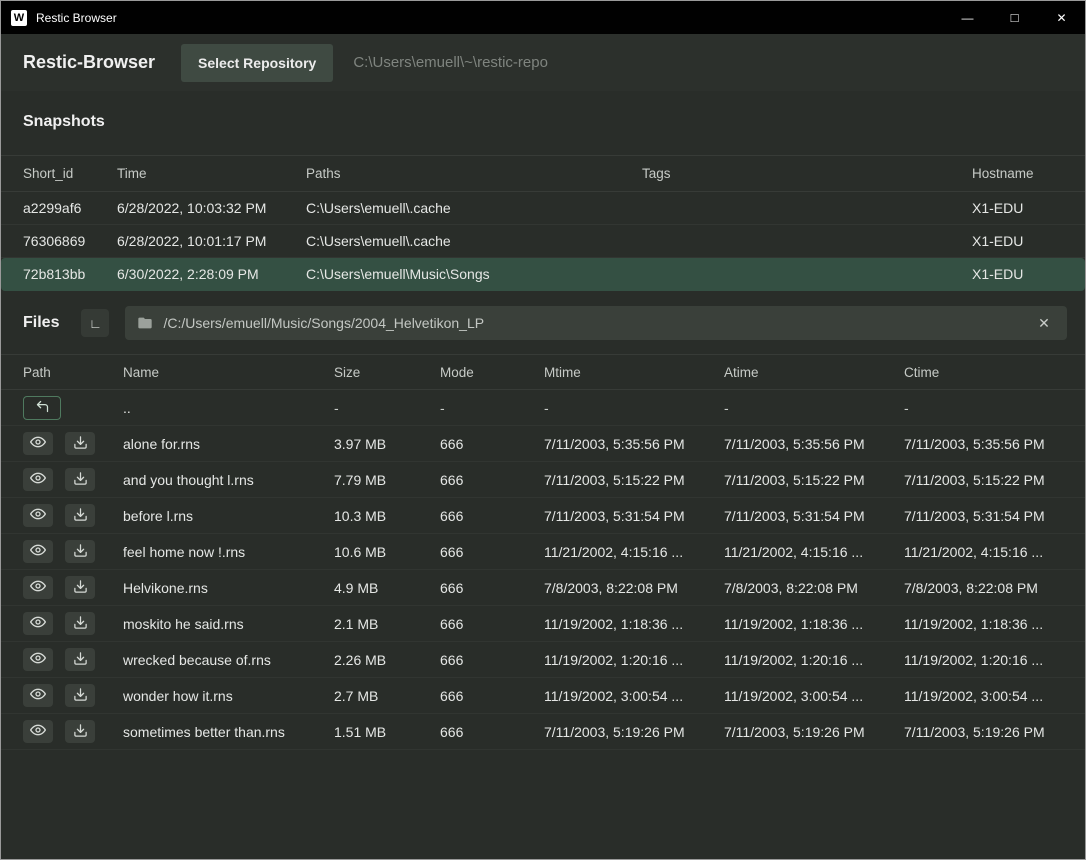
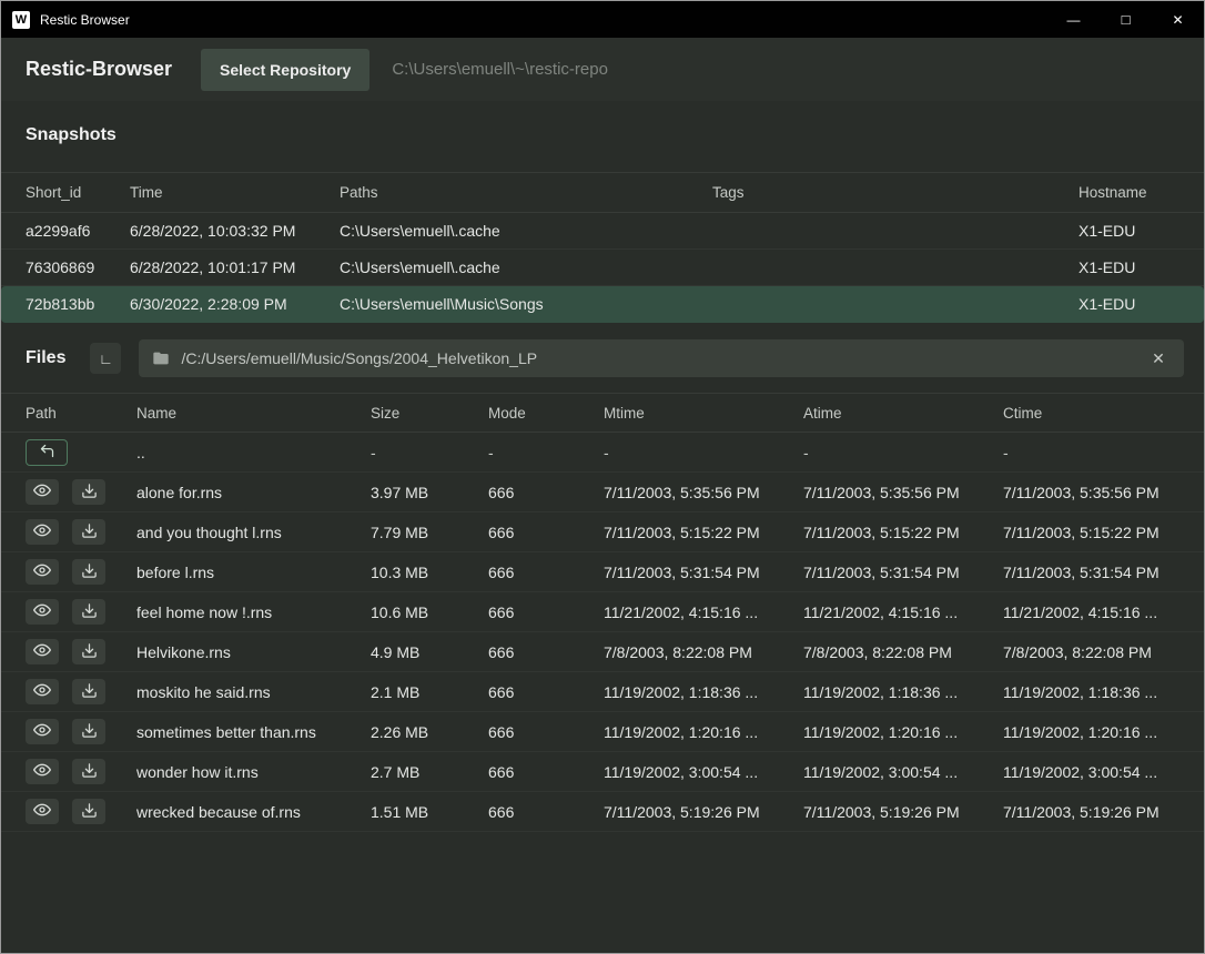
  W
  Restic Browser
  —
  □
  ✕
  Restic-Browser
  Select Repository
  C:\Users\emuell\~\restic-repo
  Snapshots
  Short_id
  Time
  Paths
  Tags
  Hostname
  a2299af6
  6/28/2022, 10:03:32 PM
  C:\Users\emuell\.cache
  X1-EDU
  76306869
  6/28/2022, 10:01:17 PM
  C:\Users\emuell\.cache
  X1-EDU
  72b813bb
  6/30/2022, 2:28:09 PM
  C:\Users\emuell\Music\Songs
  X1-EDU
  Files
  ∟
  /C:/Users/emuell/Music/Songs/2004_Helvetikon_LP
  ✕
  Path
  Name
  Size
  Mode
  Mtime
  Atime
  Ctime
  ..
  -
  -
  -
  -
  -
  alone for.rns
  3.97 MB
  666
  7/11/2003, 5:35:56 PM
  7/11/2003, 5:35:56 PM
  7/11/2003, 5:35:56 PM
  and you thought l.rns
  7.79 MB
  666
  7/11/2003, 5:15:22 PM
  7/11/2003, 5:15:22 PM
  7/11/2003, 5:15:22 PM
  before l.rns
  10.3 MB
  666
  7/11/2003, 5:31:54 PM
  7/11/2003, 5:31:54 PM
  7/11/2003, 5:31:54 PM
  feel home now !.rns
  10.6 MB
  666
  11/21/2002, 4:15:16 ...
  11/21/2002, 4:15:16 ...
  11/21/2002, 4:15:16 ...
  Helvikone.rns
  4.9 MB
  666
  7/8/2003, 8:22:08 PM
  7/8/2003, 8:22:08 PM
  7/8/2003, 8:22:08 PM
  moskito he said.rns
  2.1 MB
  666
  11/19/2002, 1:18:36 ...
  11/19/2002, 1:18:36 ...
  11/19/2002, 1:18:36 ...
- wrecked because of.rns
+ sometimes better than.rns
  2.26 MB
  666
  11/19/2002, 1:20:16 ...
  11/19/2002, 1:20:16 ...
  11/19/2002, 1:20:16 ...
  wonder how it.rns
  2.7 MB
  666
  11/19/2002, 3:00:54 ...
  11/19/2002, 3:00:54 ...
  11/19/2002, 3:00:54 ...
- sometimes better than.rns
+ wrecked because of.rns
  1.51 MB
  666
  7/11/2003, 5:19:26 PM
  7/11/2003, 5:19:26 PM
  7/11/2003, 5:19:26 PM
